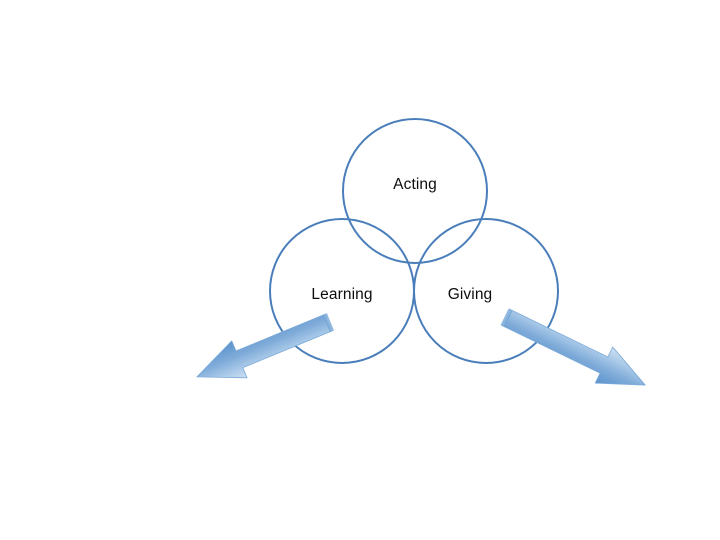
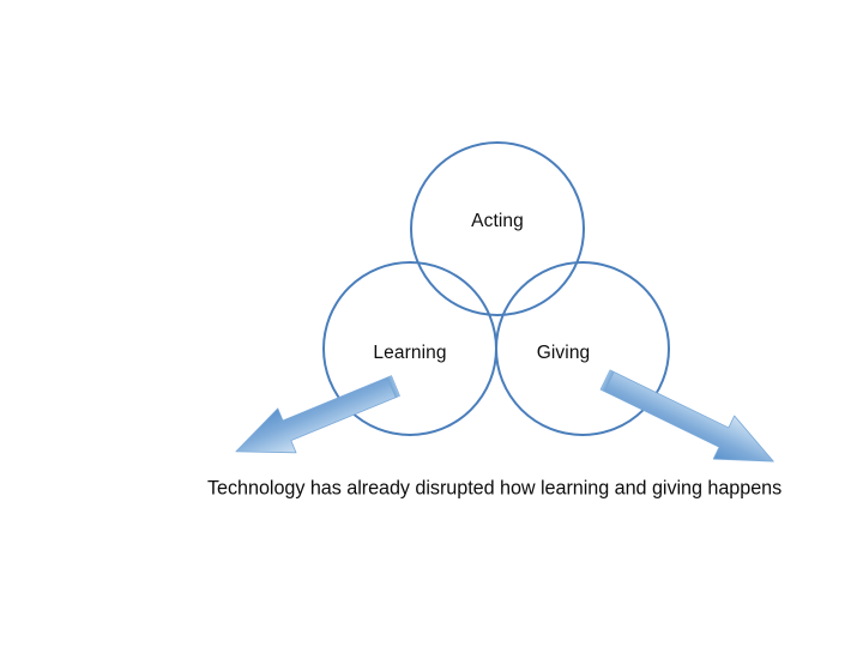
  Acting
  Learning
  Giving
+ Technology has already disrupted how learning and giving happens
